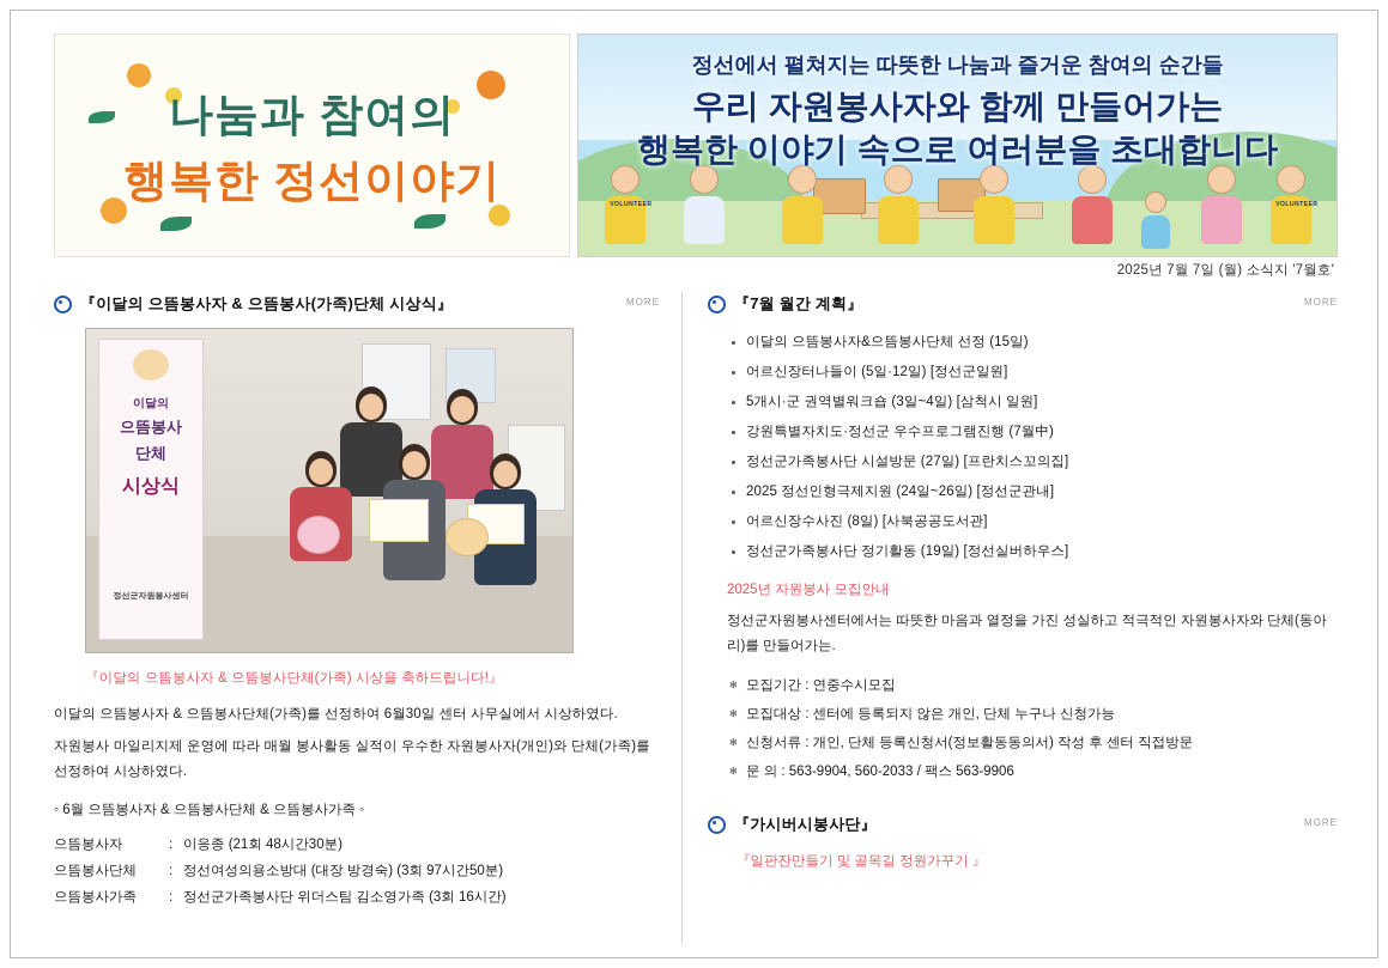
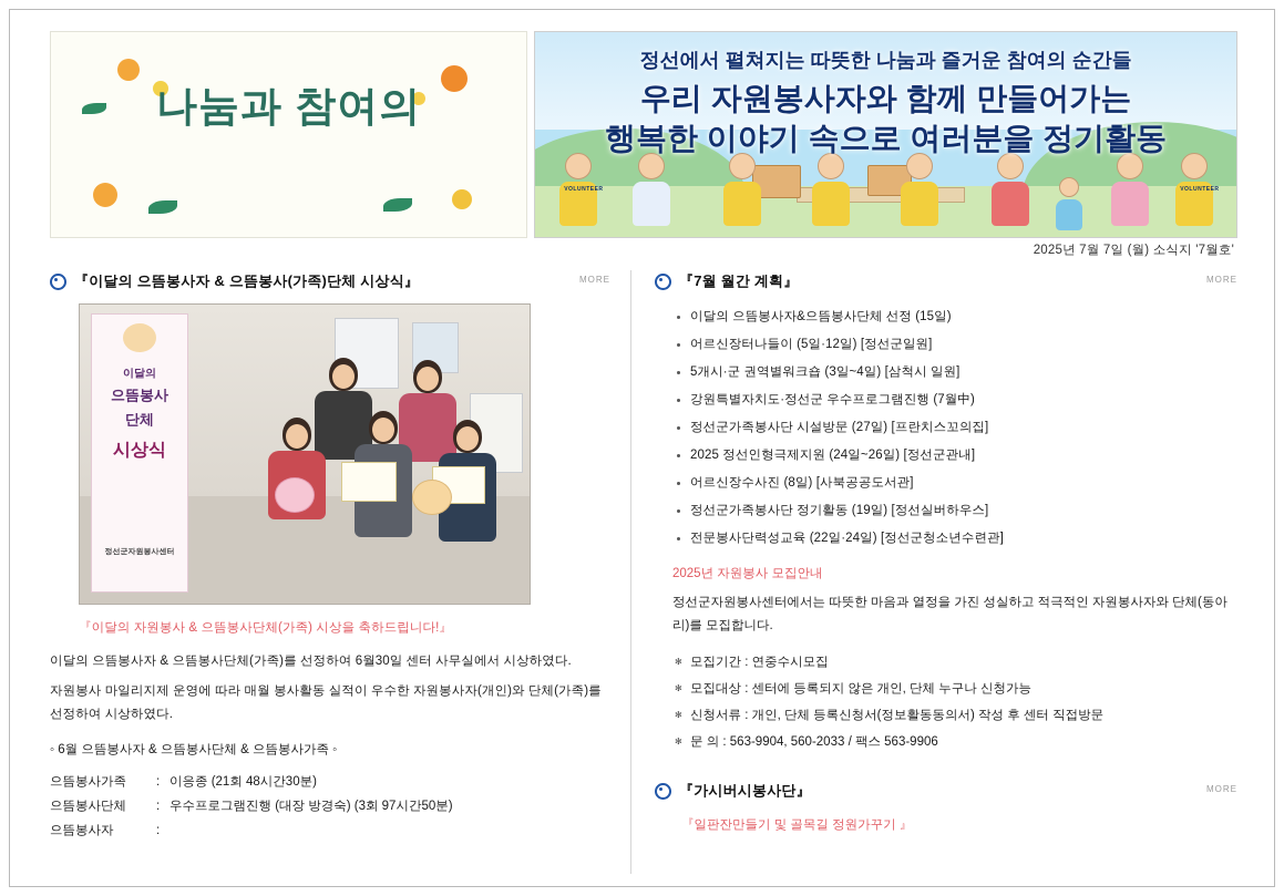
  나눔과 참여의
- 행복한 정선이야기
  정선에서 펼쳐지는 따뜻한 나눔과 즐거운 참여의 순간들
  우리 자원봉사자와 함께 만들어가는
- 행복한 이야기 속으로 여러분을 초대합니다
+ 행복한 이야기 속으로 여러분을 정기활동
  2025년 7월 7일 (월) 소식지 '7월호'
  『이달의 으뜸봉사자 & 으뜸봉사(가족)단체 시상식』
  MORE
  이달의
  으뜸봉사
  단체
  시상식
- 『이달의 으뜸봉사자 & 으뜸봉사단체(가족) 시상을 축하드립니다!』
+ 『이달의 자원봉사 & 으뜸봉사단체(가족) 시상을 축하드립니다!』
  이달의 으뜸봉사자 & 으뜸봉사단체(가족)를 선정하여 6월30일 센터 사무실에서 시상하였다.
  자원봉사 마일리지제 운영에 따라 매월 봉사활동 실적이 우수한 자원봉사자(개인)와 단체(가족)를 선정하여 시상하였다.
  ◦ 6월 으뜸봉사자 & 으뜸봉사단체 & 으뜸봉사가족 ◦
- 으뜸봉사자
+ 으뜸봉사가족
  :
  이응종 (21회 48시간30분)
  으뜸봉사단체
  :
- 정선여성의용소방대 (대장 방경숙) (3회 97시간50분)
+ 우수프로그램진행 (대장 방경숙) (3회 97시간50분)
- 으뜸봉사가족
+ 으뜸봉사자
  :
- 정선군가족봉사단 위더스팀 김소영가족 (3회 16시간)
  『7월 월간 계획』
  MORE
  이달의 으뜸봉사자&으뜸봉사단체 선정 (15일)
  어르신장터나들이 (5일·12일) [정선군일원]
  5개시·군 권역별워크숍 (3일~4일) [삼척시 일원]
  강원특별자치도·정선군 우수프로그램진행 (7월中)
  정선군가족봉사단 시설방문 (27일) [프란치스꼬의집]
  2025 정선인형극제지원 (24일~26일) [정선군관내]
  어르신장수사진 (8일) [사북공공도서관]
  정선군가족봉사단 정기활동 (19일) [정선실버하우스]
+ 전문봉사단력성교육 (22일·24일) [정선군청소년수련관]
  2025년 자원봉사 모집안내
- 정선군자원봉사센터에서는 따뜻한 마음과 열정을 가진 성실하고 적극적인 자원봉사자와 단체(동아리)를 만들어가는.
+ 정선군자원봉사센터에서는 따뜻한 마음과 열정을 가진 성실하고 적극적인 자원봉사자와 단체(동아리)를 모집합니다.
  모집기간 : 연중수시모집
  모집대상 : 센터에 등록되지 않은 개인, 단체 누구나 신청가능
  신청서류 : 개인, 단체 등록신청서(정보활동동의서) 작성 후 센터 직접방문
  문 의 : 563-9904, 560-2033 / 팩스 563-9906
  『가시버시봉사단』
  MORE
  『일판잔만들기 및 골목길 정원가꾸기 』
